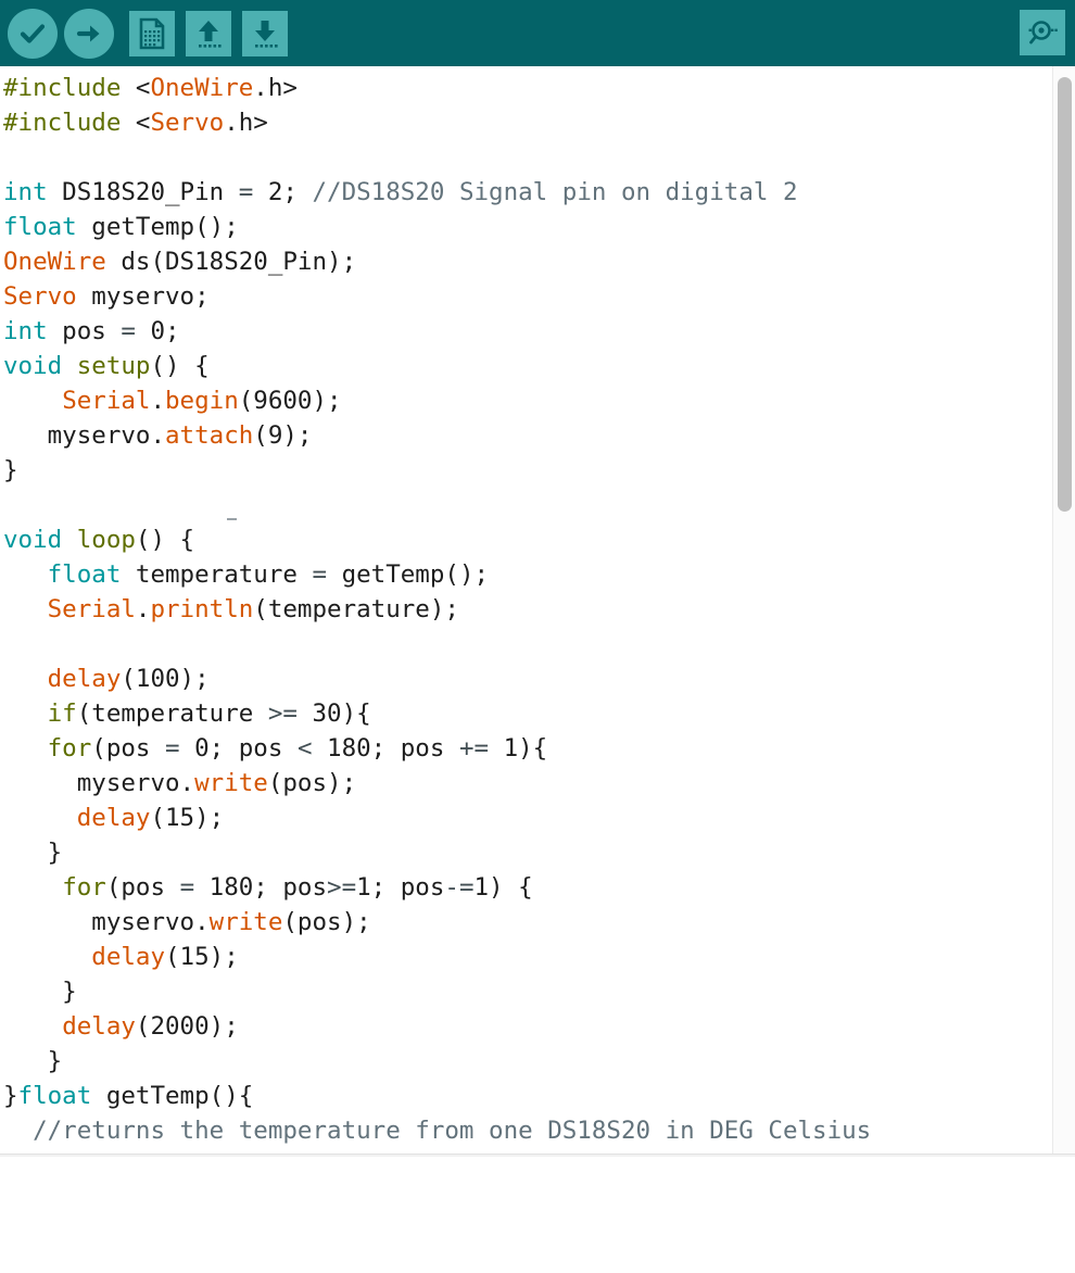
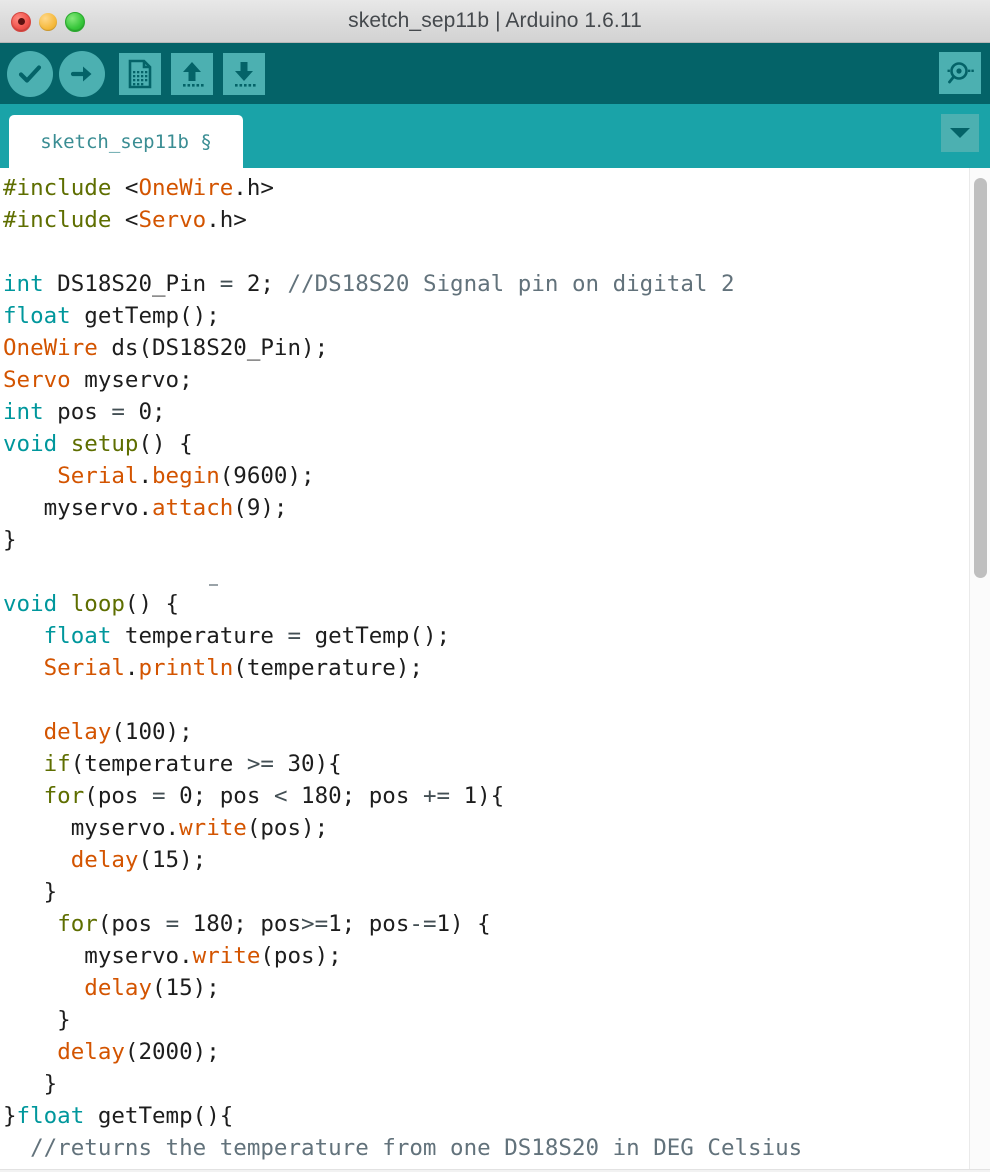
+ sketch_sep11b | Arduino 1.6.11
+ sketch_sep11b §
  #include <OneWire.h>
  #include <Servo.h>
  int DS18S20_Pin = 2; //DS18S20 Signal pin on digital 2 float getTemp();
  OneWire ds(DS18S20_Pin);
  Servo myservo;
  int pos = 0;
  void setup() {
  Serial.begin(9600);
  myservo.attach(9);
  }
  void loop() {
  float temperature = getTemp();
  Serial.println(temperature);
  delay(100);
  if(temperature >= 30){
  for(pos = 0; pos < 180; pos += 1){
  myservo.write(pos);
  delay(15);
  }
  for(pos = 180; pos>=1; pos-=1) {
  myservo.write(pos);
  delay(15);
  }
  delay(2000);
  }
  }float getTemp(){
  //returns the temperature from one DS18S20 in DEG Celsius
